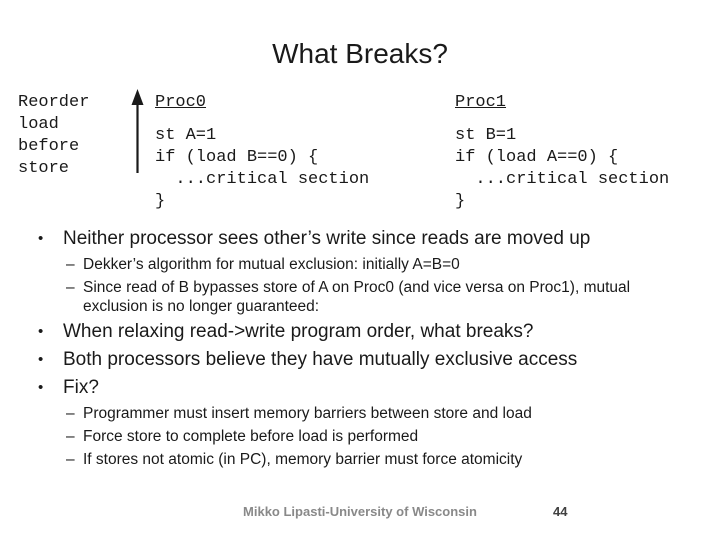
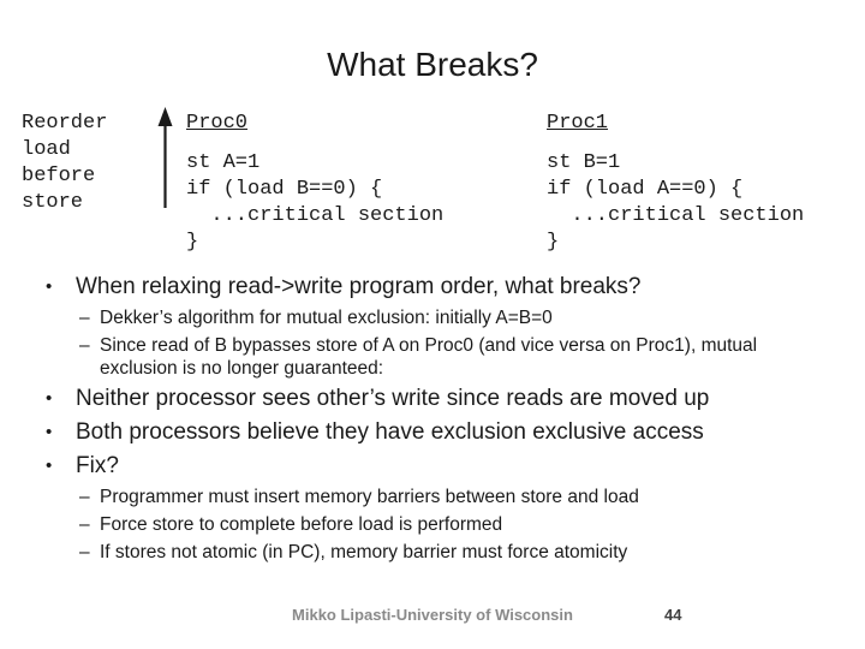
  What Breaks?
  Reorder
  load
  before
  store
  Proc0
  st A=1
  if (load B==0) {
  ...critical section
  }
  Proc1
  st B=1
  if (load A==0) {
  ...critical section
  }
  •
- Neither processor sees other’s write since reads are moved up
+ When relaxing read->write program order, what breaks?
  –
  Dekker’s algorithm for mutual exclusion: initially A=B=0
  –
  Since read of B bypasses store of A on Proc0 (and vice versa on Proc1), mutual exclusion is no longer guaranteed:
  •
- When relaxing read->write program order, what breaks?
+ Neither processor sees other’s write since reads are moved up
  •
- Both processors believe they have mutually exclusive access
+ Both processors believe they have exclusion exclusive access
  •
  Fix?
  –
  Programmer must insert memory barriers between store and load
  –
  Force store to complete before load is performed
  –
  If stores not atomic (in PC), memory barrier must force atomicity
  Mikko Lipasti-University of Wisconsin
  44
